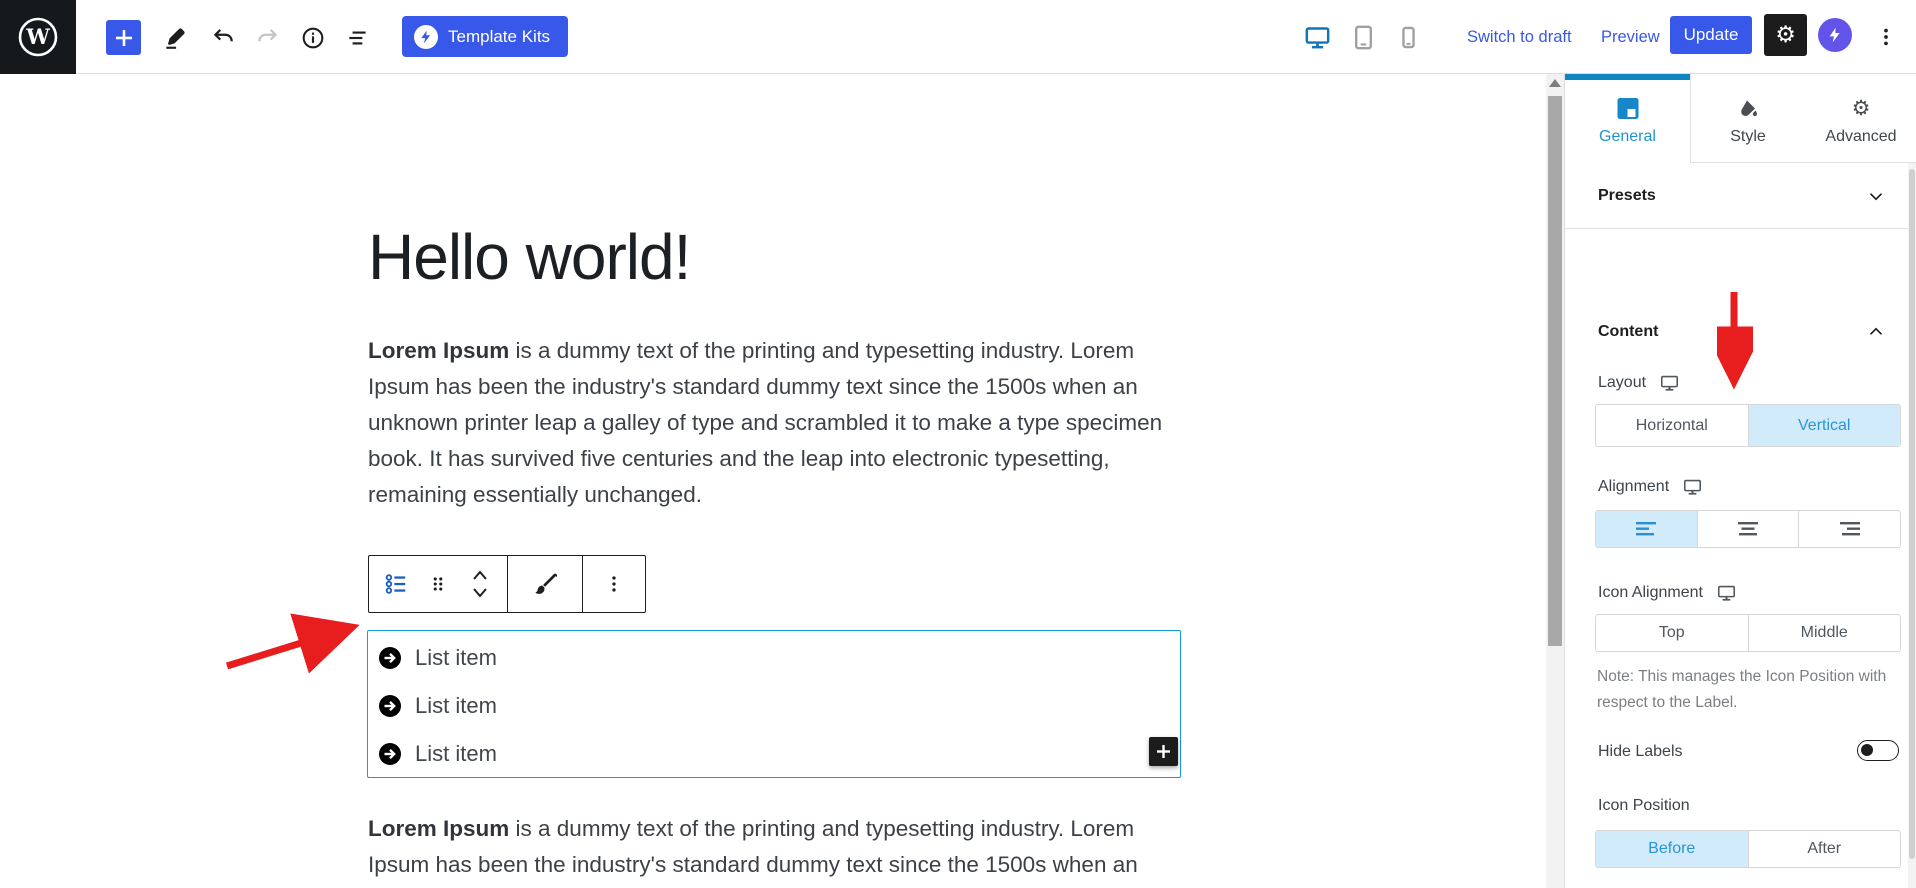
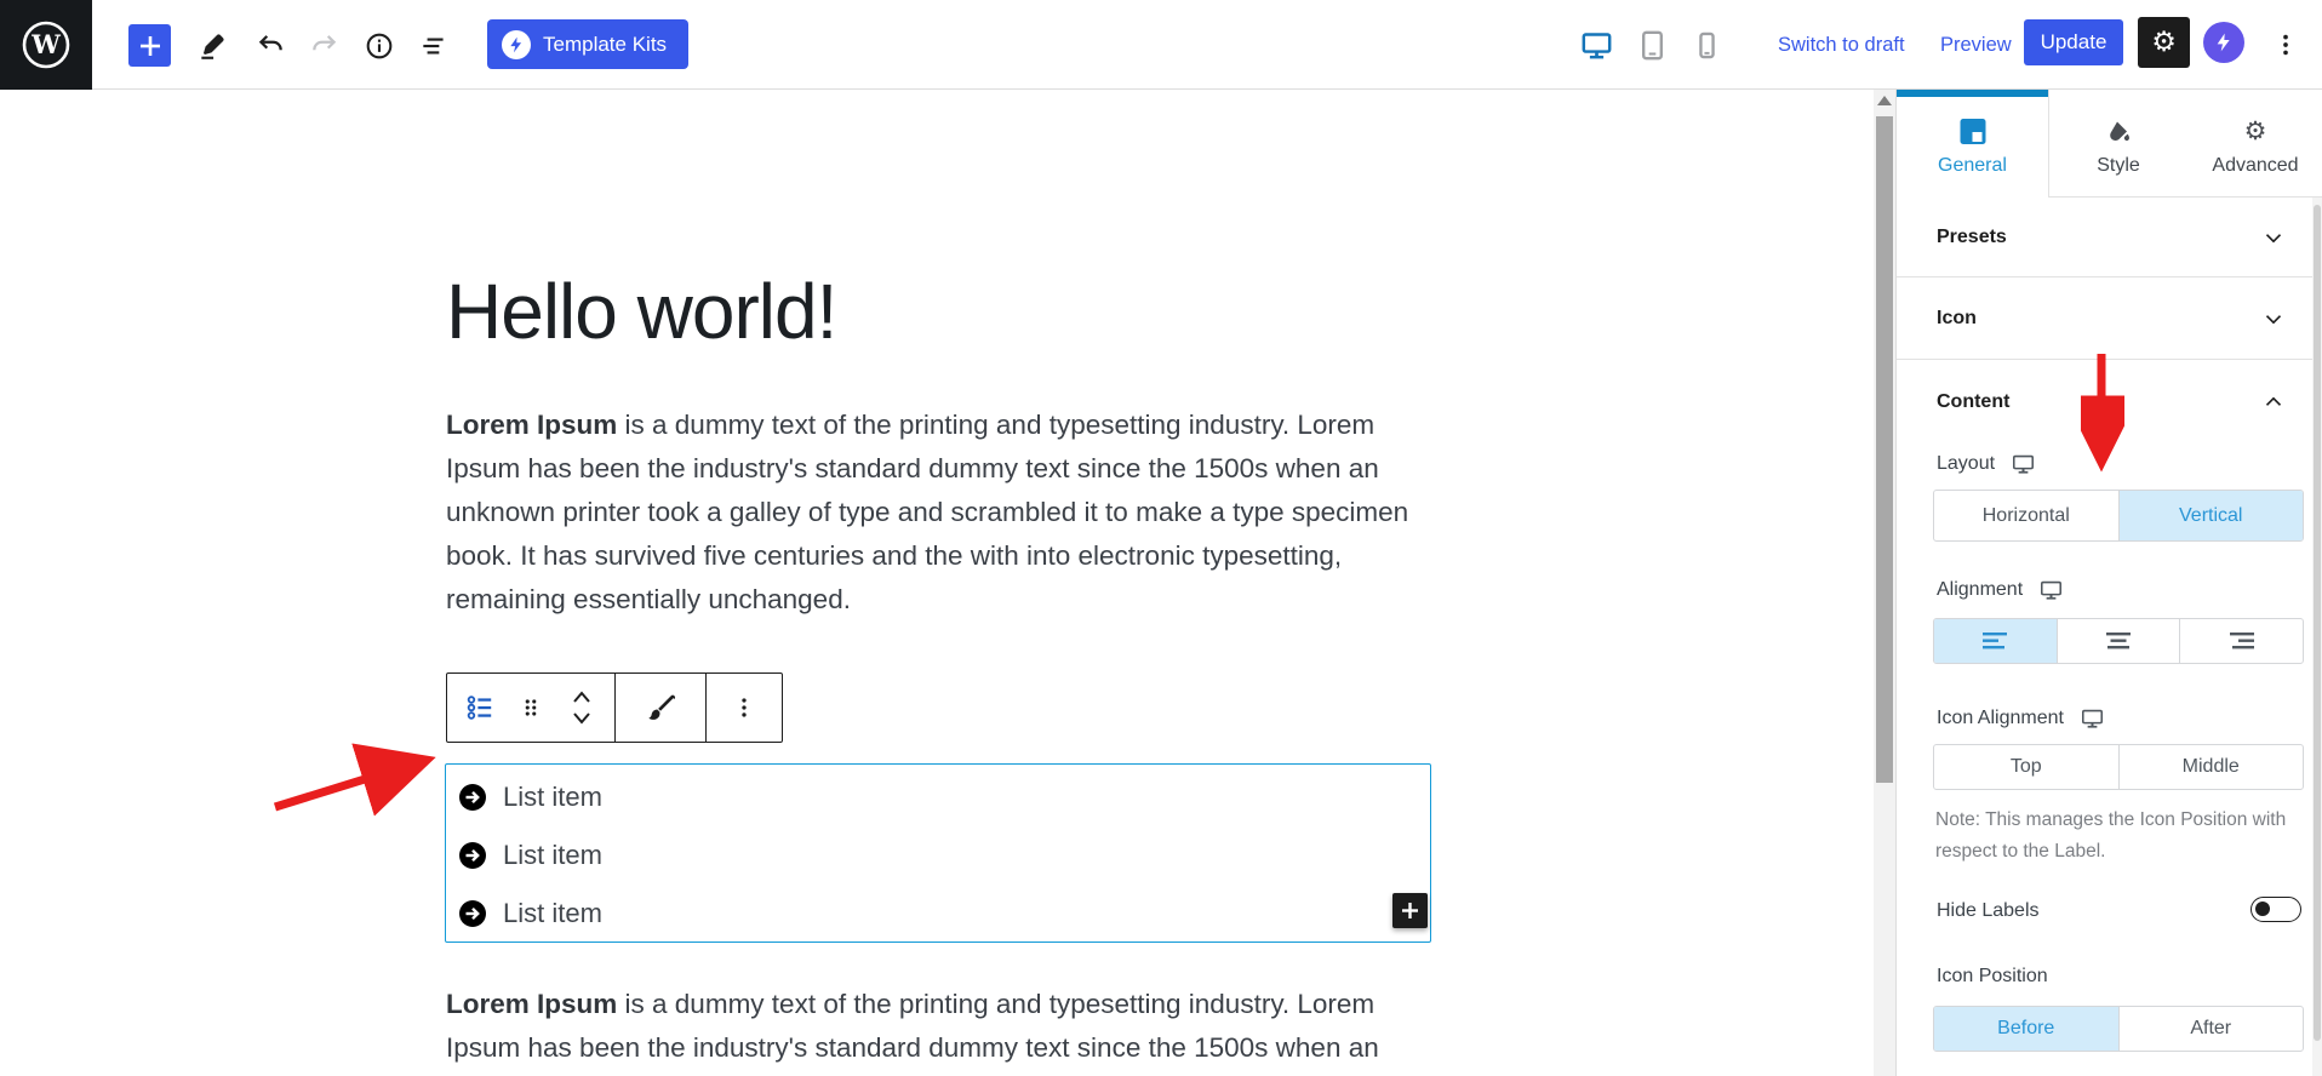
  W
  Template Kits
  Switch to draft
  Preview
  Update
  ⚙
  Hello world!
  Lorem Ipsum is a dummy text of the printing and typesetting industry. Lorem
  Ipsum has been the industry's standard dummy text since the 1500s when an
- unknown printer leap a galley of type and scrambled it to make a type specimen
+ unknown printer took a galley of type and scrambled it to make a type specimen
- book. It has survived five centuries and the leap into electronic typesetting,
+ book. It has survived five centuries and the with into electronic typesetting,
  remaining essentially unchanged.
  List item
  List item
  List item
  Lorem Ipsum is a dummy text of the printing and typesetting industry. Lorem
  Ipsum has been the industry's standard dummy text since the 1500s when an
  General
  Style
  ⚙
  Advanced
  Presets
+ Icon
  Content
  Layout
  Horizontal
  Vertical
  Alignment
  Icon Alignment
  Top
  Middle
  Note: This manages the Icon Position with respect to the Label.
  Hide Labels
  Icon Position
  Before
  After
